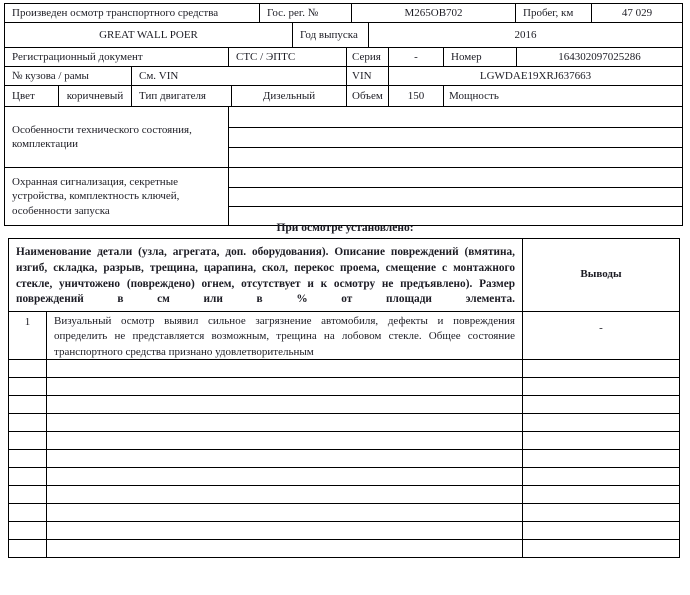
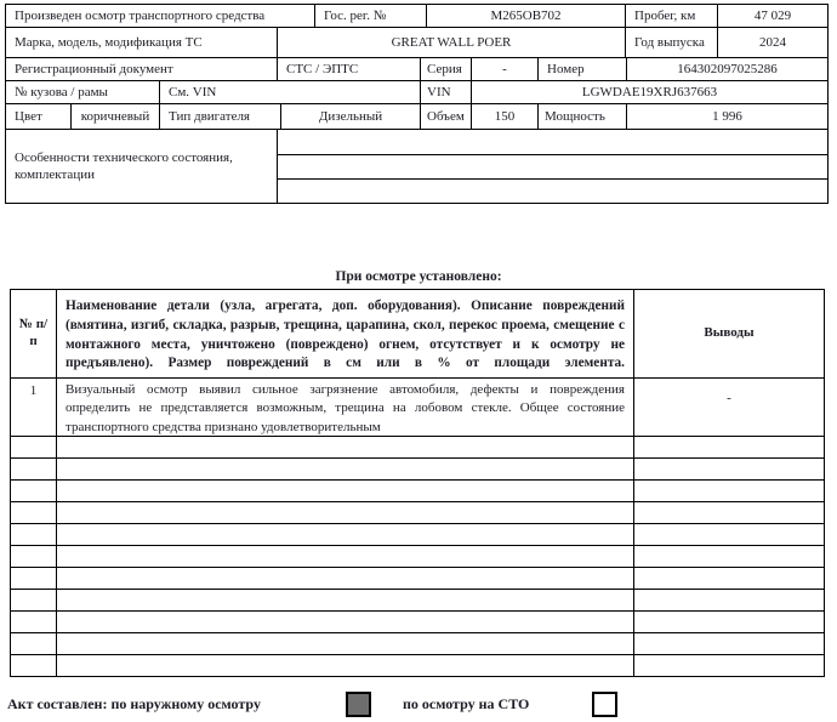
  Произведен осмотр транспортного средства
  Гос. рег. №
  M265OB702
  Пробег, км
  47 029
+ Марка, модель, модификация ТС
  GREAT WALL POER
  Год выпуска
- 2016
+ 2024
  Регистрационный документ
  СТС / ЭПТС
  Серия
  -
  Номер
  164302097025286
  № кузова / рамы
  См. VIN
  VIN
  LGWDAE19XRJ637663
  Цвет
  коричневый
  Тип двигателя
  Дизельный
  Объем
  150
  Мощность
+ 1 996
  Особенности технического состояния, комплектации
- Охранная сигнализация, секретные устройства, комплектность ключей, особенности запуска
  При осмотре установлено:
+ № п/п
- Наименование детали (узла, агрегата, доп. оборудования). Описание повреждений (вмятина, изгиб, складка, разрыв, трещина, царапина, скол, перекос проема, смещение с монтажного стекле, уничтожено (повреждено) огнем, отсутствует и к осмотру не предъявлено). Размер повреждений в см или в % от площади элемента.
+ Наименование детали (узла, агрегата, доп. оборудования). Описание повреждений (вмятина, изгиб, складка, разрыв, трещина, царапина, скол, перекос проема, смещение с монтажного места, уничтожено (повреждено) огнем, отсутствует и к осмотру не предъявлено). Размер повреждений в см или в % от площади элемента.
  Выводы
  1
  Визуальный осмотр выявил сильное загрязнение автомобиля, дефекты и повреждения определить не представляется возможным, трещина на лобовом стекле. Общее состояние транспортного средства признано удовлетворительным
  -
+ Акт составлен: по наружному осмотру
+ по осмотру на СТО
